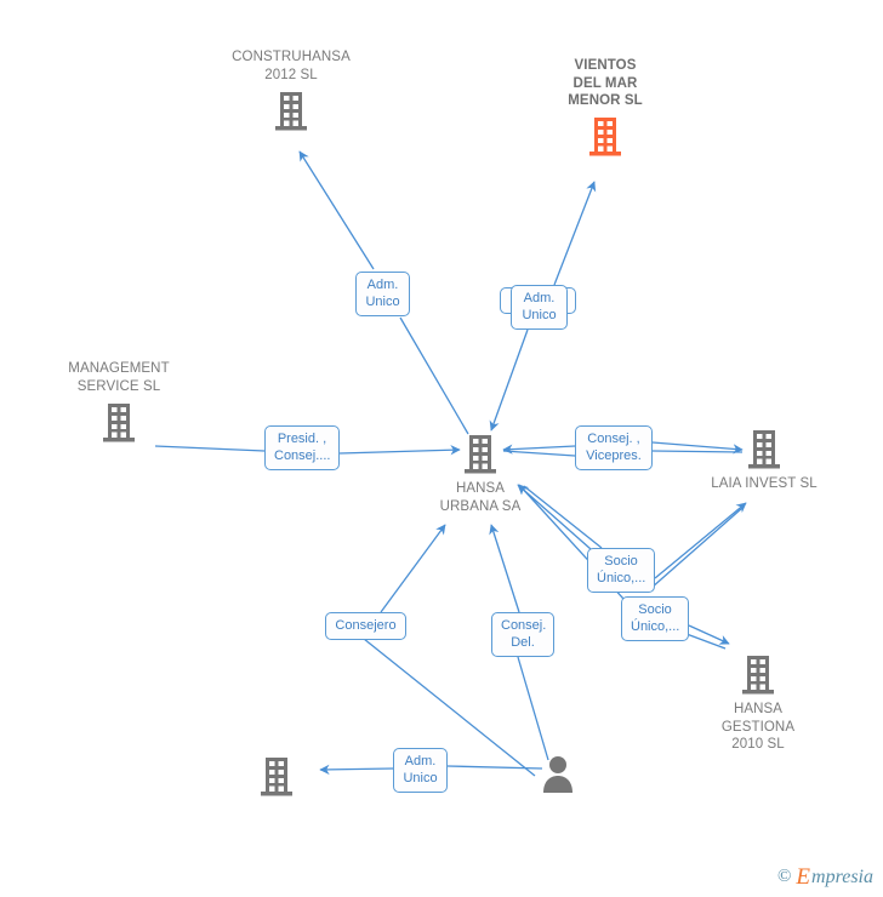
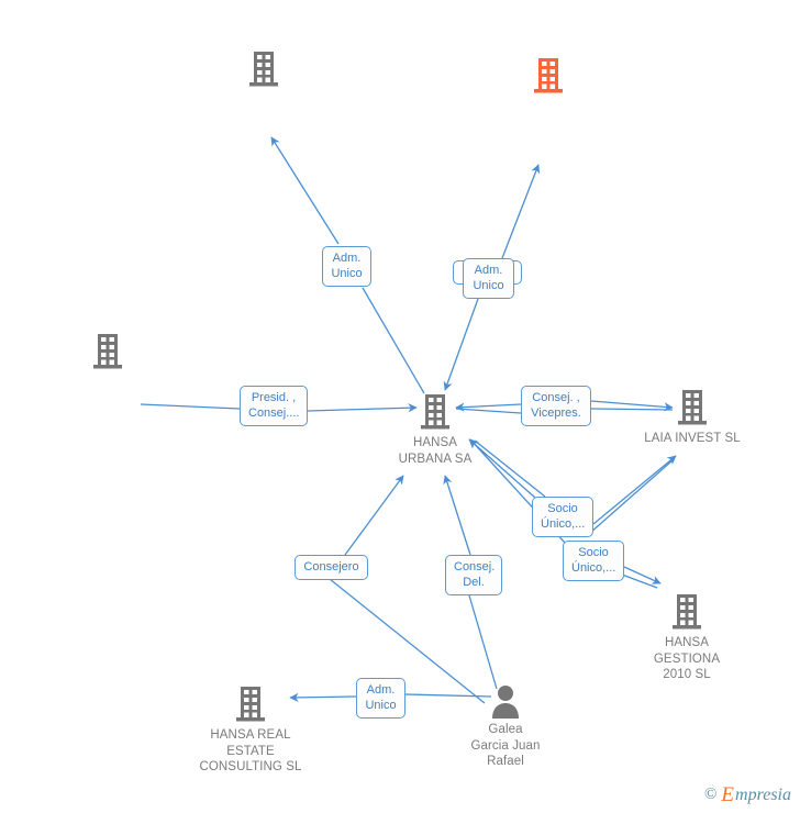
- CONSTRUHANSA
- 2012 SL
- VIENTOS
- DEL MAR
- MENOR SL
- MANAGEMENT
- SERVICE SL
  HANSA
  URBANA SA
  LAIA INVEST SL
  HANSA
  GESTIONA
  2010 SL
+ HANSA REAL
+ ESTATE
+ CONSULTING SL
+ Galea
+ Garcia Juan
+ Rafael
  Adm.
  Unico
  Adm.
  Unico
  Presid. ,
  Consej....
  Consej. ,
  Vicepres.
  Socio
  Único,...
  Socio
  Único,...
  Consejero
  Consej.
  Del.
  Adm.
  Unico
  ©
  E
  mpresia
